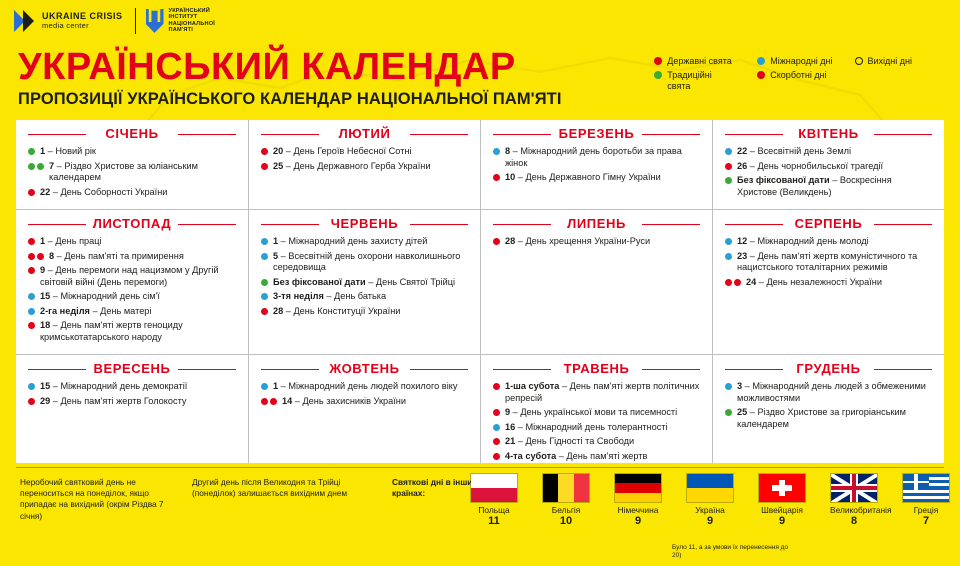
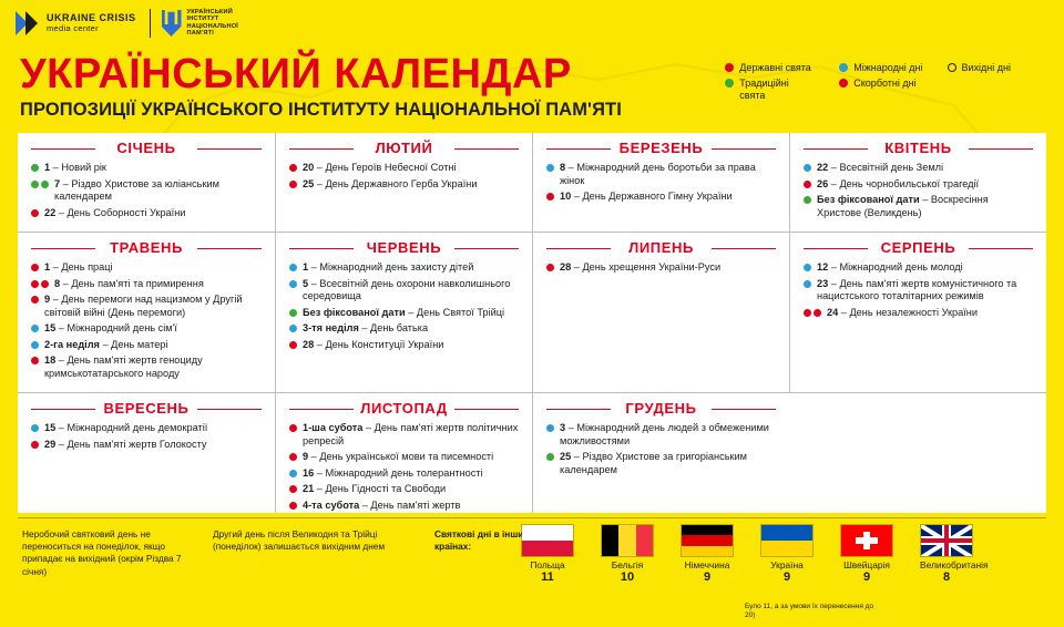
  UKRAINE CRISIS
  media center
  УКРАЇНСЬКИЙ КАЛЕНДАР
- ПРОПОЗИЦІЇ УКРАЇНСЬКОГО КАЛЕНДАР НАЦІОНАЛЬНОЇ ПАМ'ЯТІ
+ ПРОПОЗИЦІЇ УКРАЇНСЬКОГО ІНСТИТУТУ НАЦІОНАЛЬНОЇ ПАМ'ЯТІ
  Державні свята
  Міжнародні дні
  Вихідні дні
  Традиційні свята
  Скорботні дні
  СІЧЕНЬ
  1 – Новий рік
  7 – Різдво Христове за юліанським календарем
  22 – День Соборності України
  ЛЮТИЙ
  20 – День Героїв Небесної Сотні
  25 – День Державного Герба України
  БЕРЕЗЕНЬ
  8 – Міжнародний день боротьби за права жінок
  10 – День Державного Гімну України
  КВІТЕНЬ
  22 – Всесвітній день Землі
  26 – День чорнобильської трагедії
  Без фіксованої дати – Воскресіння Христове (Великдень)
- ЛИСТОПАД
+ ТРАВЕНЬ
  1 – День праці
  8 – День пам'яті та примирення
  9 – День перемоги над нацизмом у Другій світовій війні (День перемоги)
  15 – Міжнародний день сім'ї
  2-га неділя – День матері
  18 – День пам'яті жертв геноциду кримськотатарського народу
  ЧЕРВЕНЬ
  1 – Міжнародний день захисту дітей
  5 – Всесвітній день охорони навколишнього середовища
  Без фіксованої дати – День Святої Трійці
  3-тя неділя – День батька
  28 – День Конституції України
  ЛИПЕНЬ
  28 – День хрещення України-Руси
  СЕРПЕНЬ
  12 – Міжнародний день молоді
  23 – День пам'яті жертв комуністичного та нацистського тоталітарних режимів
  24 – День незалежності України
  ВЕРЕСЕНЬ
  15 – Міжнародний день демократії
  29 – День пам'яті жертв Голокосту
- ЖОВТЕНЬ
- 1 – Міжнародний день людей похилого віку
- 14 – День захисників України
- ТРАВЕНЬ
+ ЛИСТОПАД
  1-ша субота – День пам'яті жертв політичних репресій
  9 – День української мови та писемності
  16 – Міжнародний день толерантності
  21 – День Гідності та Свободи
  4-та субота – День пам'яті жертв
  ГРУДЕНЬ
  3 – Міжнародний день людей з обмеженими можливостями
  25 – Різдво Христове за григоріанським календарем
  Неробочий святковий день не переноситься на понеділок, якщо припадає на вихідний (окрім Різдва 7 січня)
  Другий день після Великодня та Трійці (понеділок) залишається вихідним днем
  Святкові дні в інши країнах:
  Польща
  11
  Бельгія
  10
  Німеччина
  9
  Україна
  9
  Швейцарія
  9
  Великобританія
  8
- Греція
- 7
